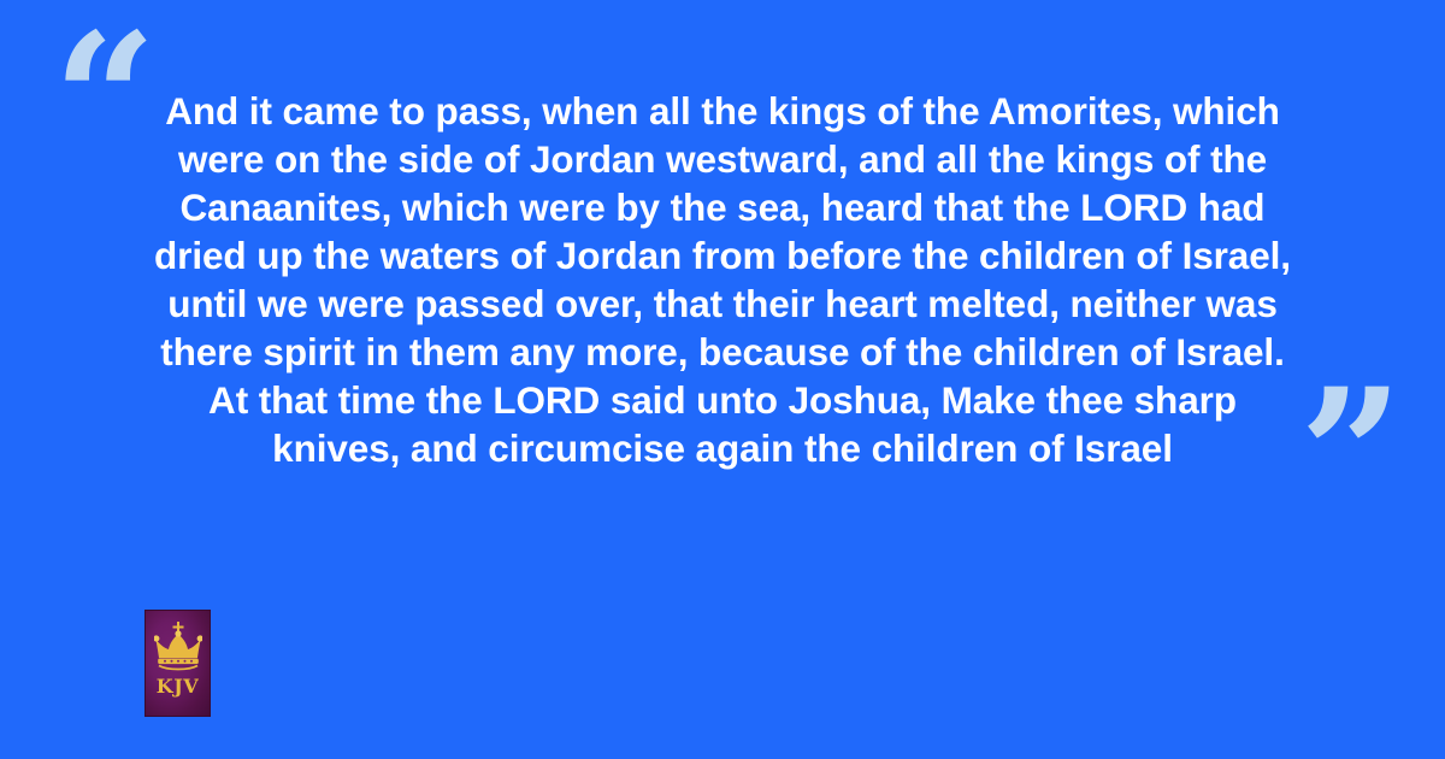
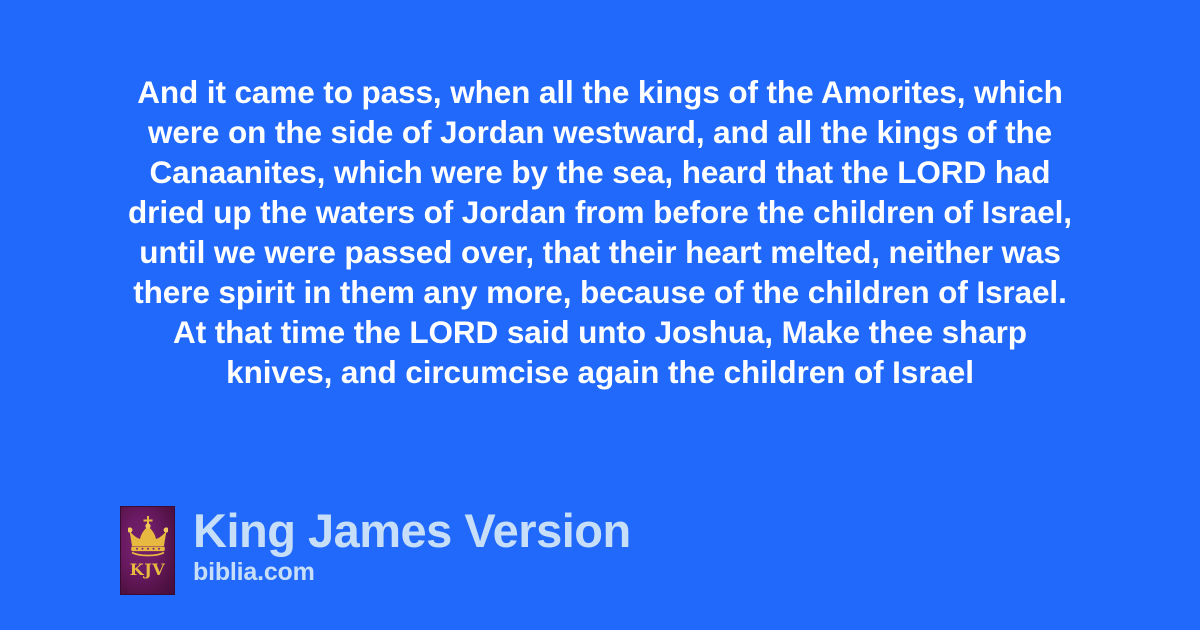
- “
- ”
  And it came to pass, when all the kings of the Amorites, which
  were on the side of Jordan westward, and all the kings of the
  Canaanites, which were by the sea, heard that the LORD had
  dried up the waters of Jordan from before the children of Israel,
  until we were passed over, that their heart melted, neither was
  there spirit in them any more, because of the children of Israel.
  At that time the LORD said unto Joshua, Make thee sharp
  knives, and circumcise again the children of Israel
  KJV
+ King James Version
+ biblia.com
